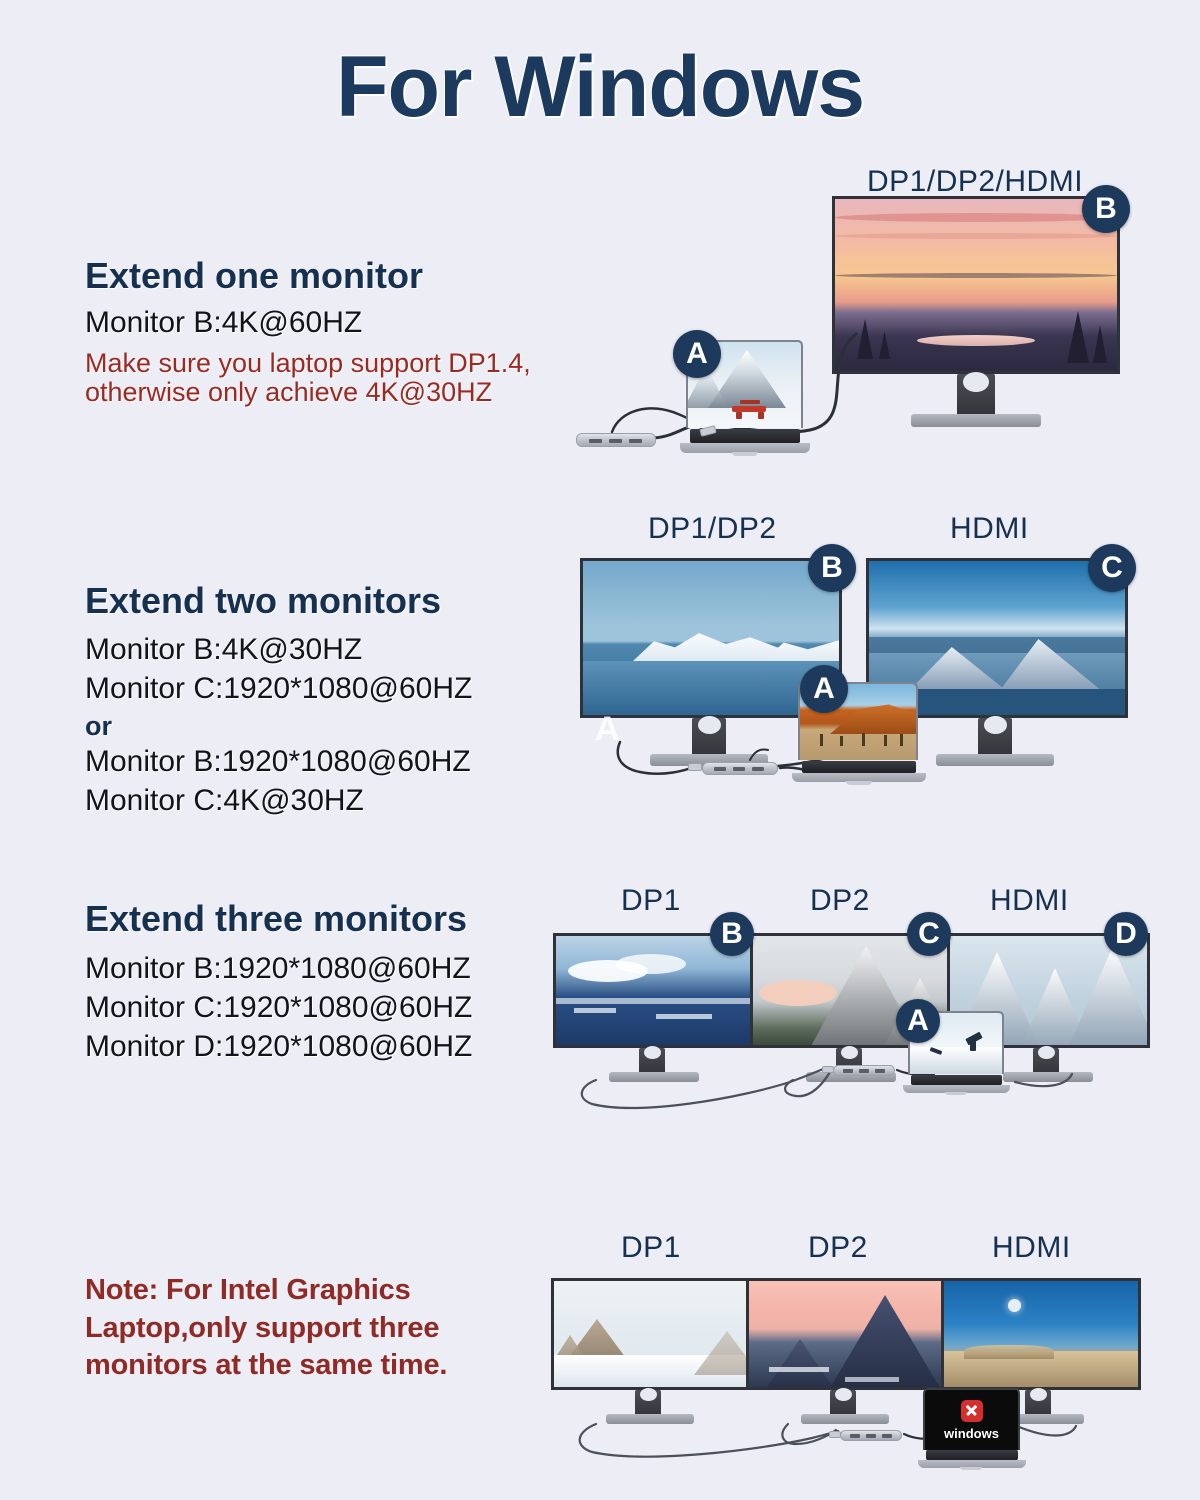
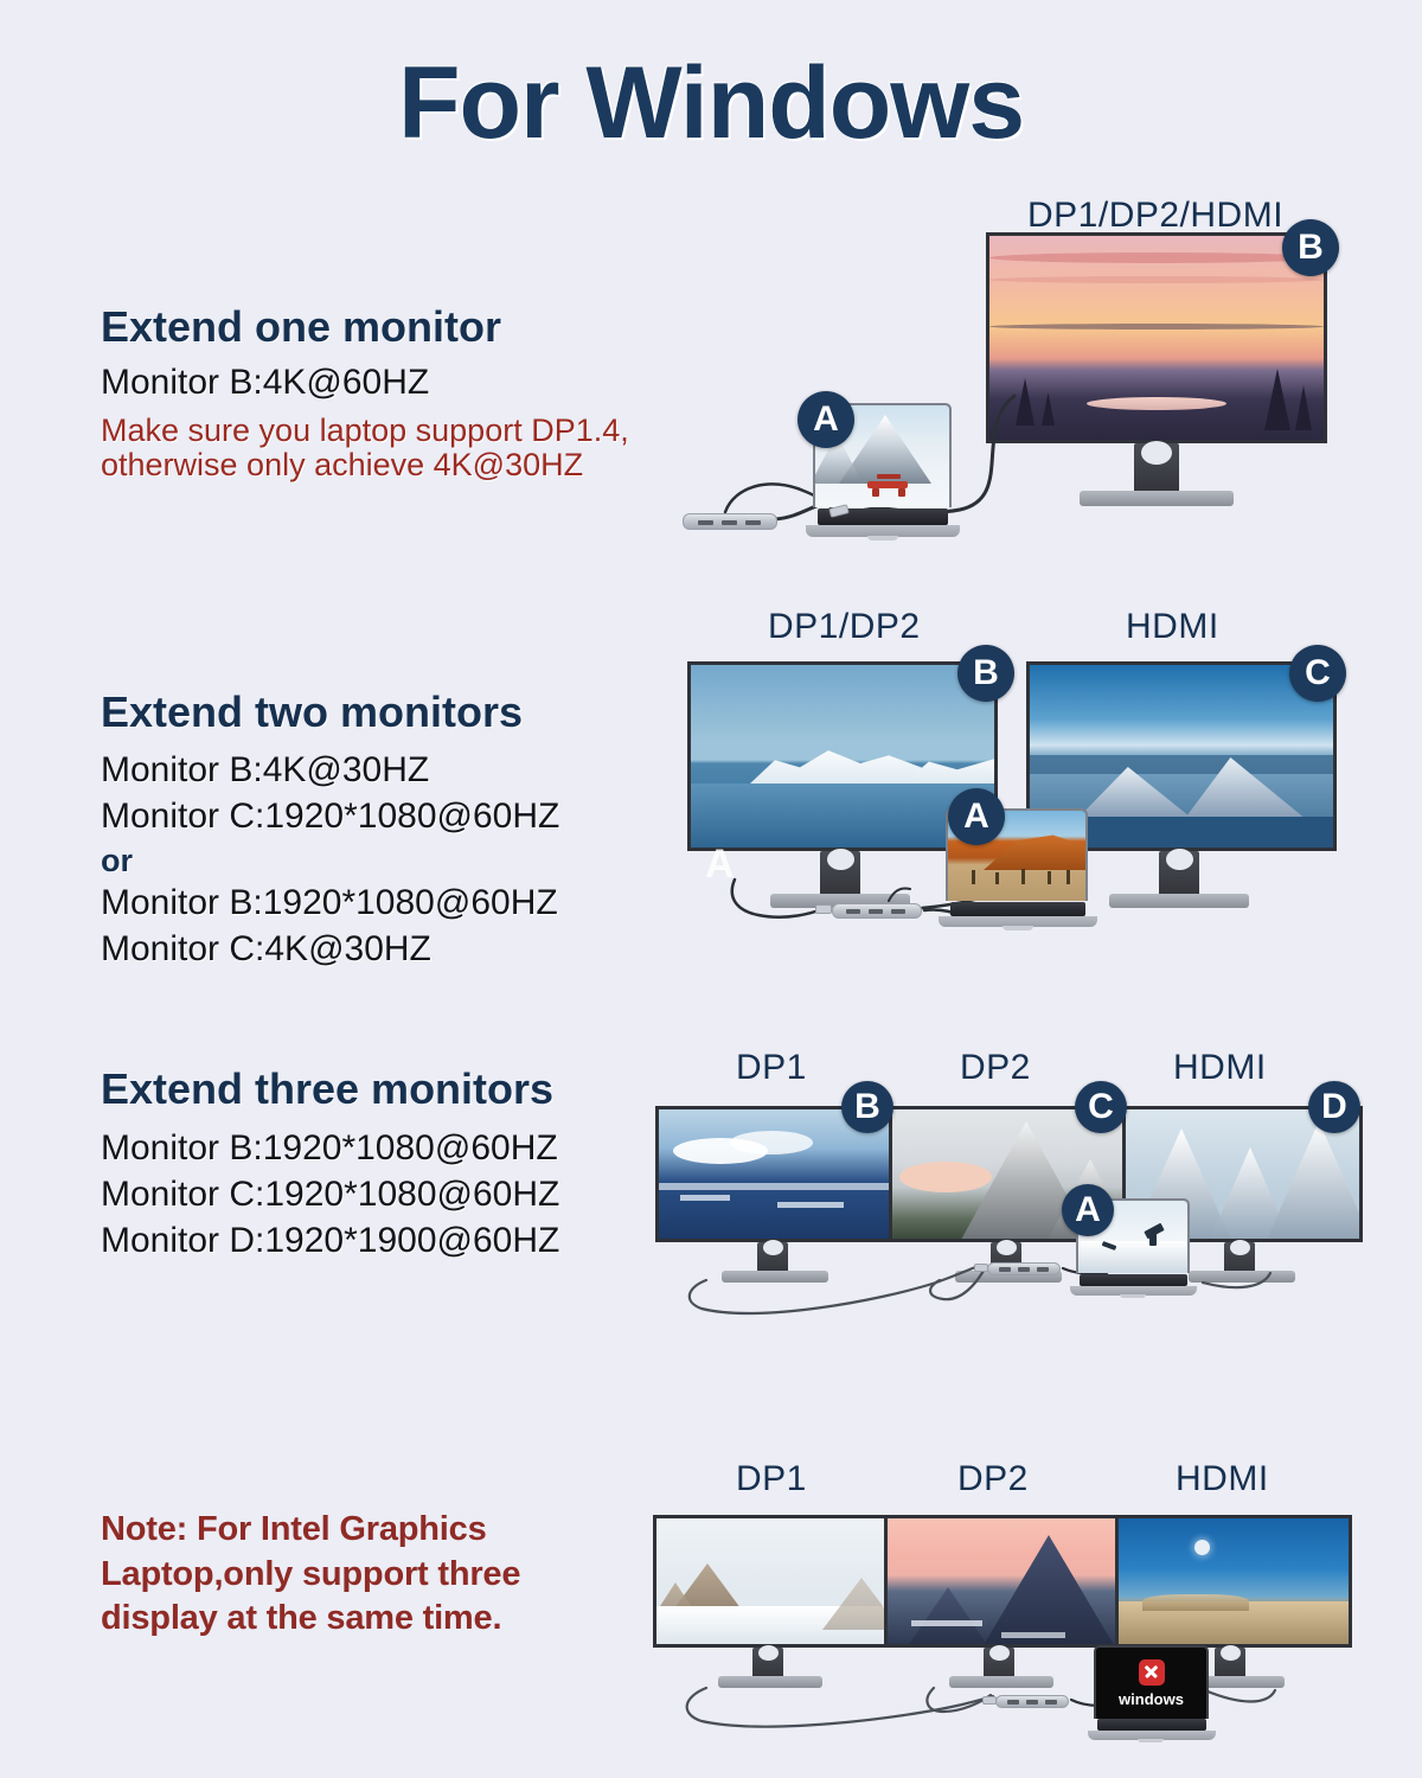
  For Windows
  Extend one monitor
  Monitor B:4K@60HZ
  Make sure you laptop support DP1.4,
  otherwise only achieve 4K@30HZ
  DP1/DP2/HDMI
  A
  B
  Extend two monitors
  Monitor B:4K@30HZ
  Monitor C:1920*1080@60HZ
  or
  Monitor B:1920*1080@60HZ
  Monitor C:4K@30HZ
  DP1/DP2
  HDMI
  A
  A
  B
  C
  Extend three monitors
  Monitor B:1920*1080@60HZ
  Monitor C:1920*1080@60HZ
- Monitor D:1920*1080@60HZ
+ Monitor D:1920*1900@60HZ
  DP1
  DP2
  HDMI
  A
  B
  C
  D
  Note: For Intel Graphics
  Laptop,only support three
- monitors at the same time.
+ display at the same time.
  DP1
  DP2
  HDMI
  windows
